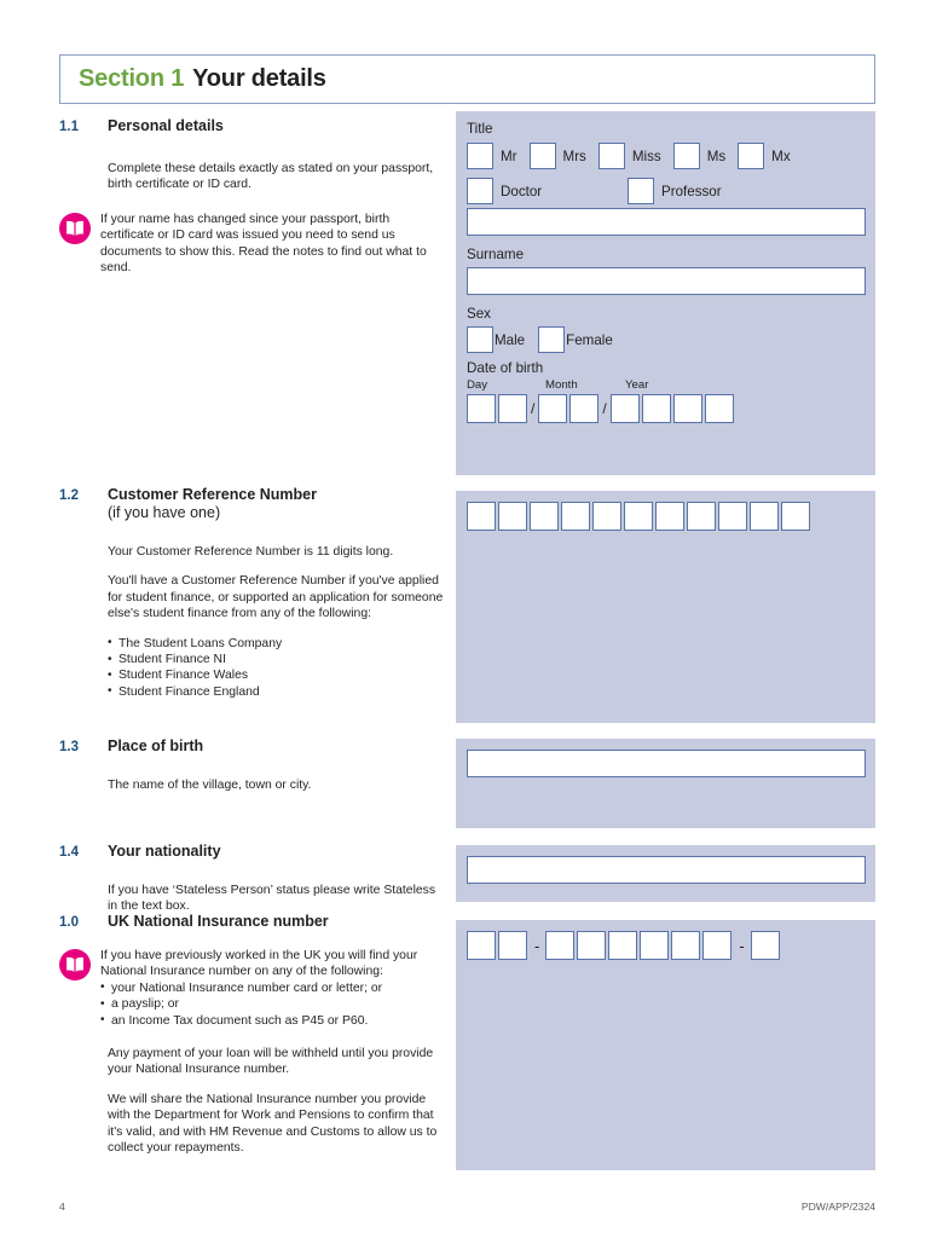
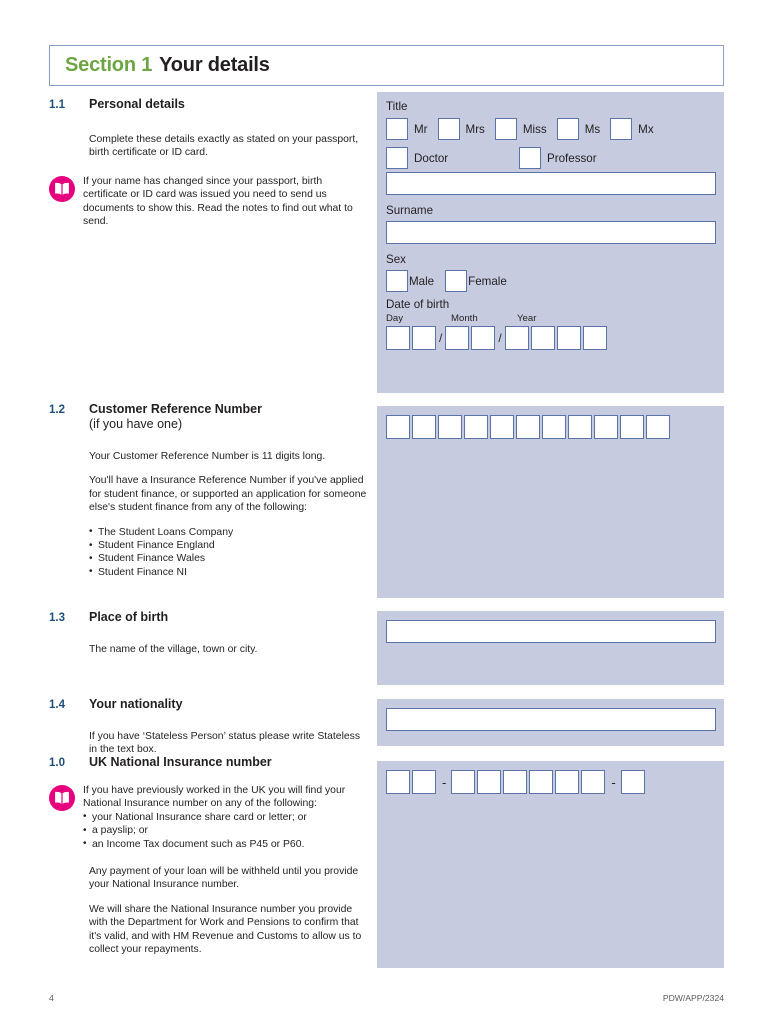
  Section 1
  Your details
  1.1
  Personal details
  Complete these details exactly as stated on your passport, birth certificate or ID card.
  If your name has changed since your passport, birth certificate or ID card was issued you need to send us documents to show this. Read the notes to find out what to send.
  1.2
  Customer Reference Number
  (if you have one)
  Your Customer Reference Number is 11 digits long.
- You'll have a Customer Reference Number if you've applied for student finance, or supported an application for someone else's student finance from any of the following:
+ You'll have a Insurance Reference Number if you've applied for student finance, or supported an application for someone else's student finance from any of the following:
  The Student Loans Company
- Student Finance NI
+ Student Finance England
  Student Finance Wales
- Student Finance England
+ Student Finance NI
  1.3
  Place of birth
  The name of the village, town or city.
  1.4
  Your nationality
  If you have ‘Stateless Person’ status please write Stateless in the text box.
  1.0
  UK National Insurance number
  If you have previously worked in the UK you will find your National Insurance number on any of the following:
- your National Insurance number card or letter; or
+ your National Insurance share card or letter; or
  a payslip; or
  an Income Tax document such as P45 or P60.
  Any payment of your loan will be withheld until you provide your National Insurance number.
  We will share the National Insurance number you provide with the Department for Work and Pensions to confirm that it's valid, and with HM Revenue and Customs to allow us to collect your repayments.
  Title
  Mr
  Mrs
  Miss
  Ms
  Mx
  Doctor
  Professor
  Surname
  Sex
  Male
  Female
  Date of birth
  Day
  Month
  Year
  /
  /
  -
  -
  4
  PDW/APP/2324
